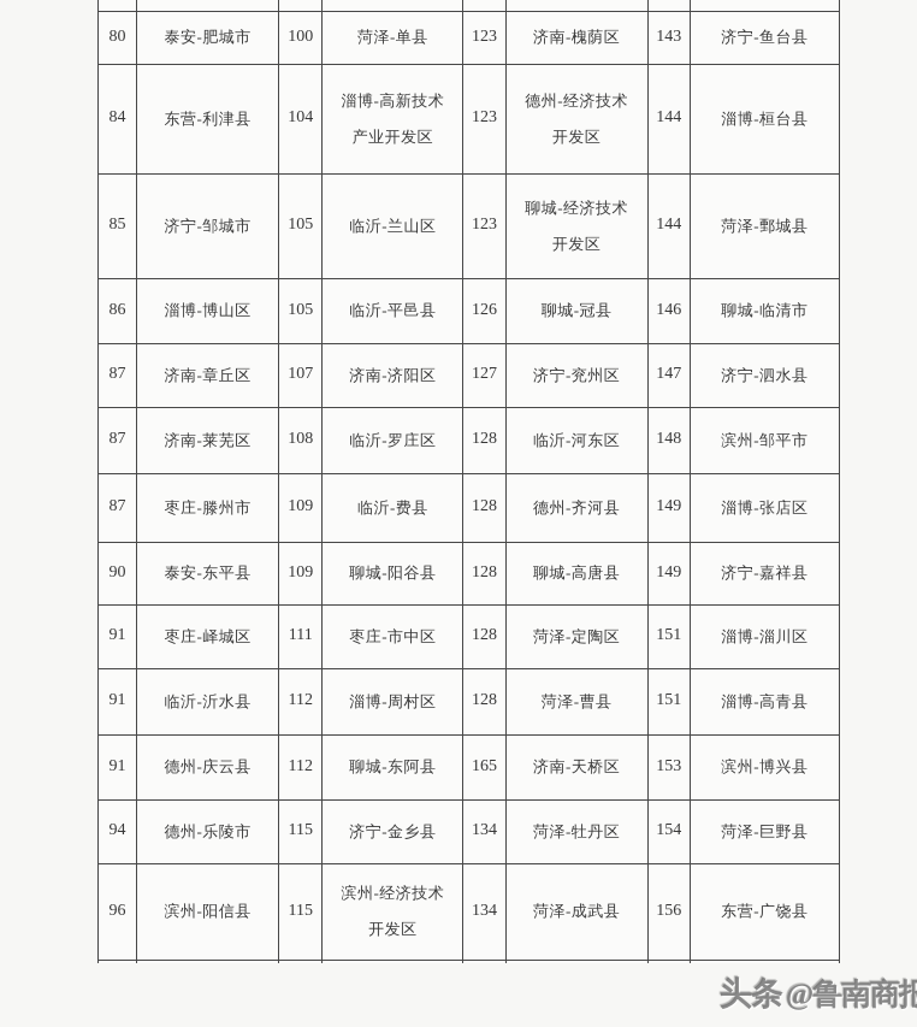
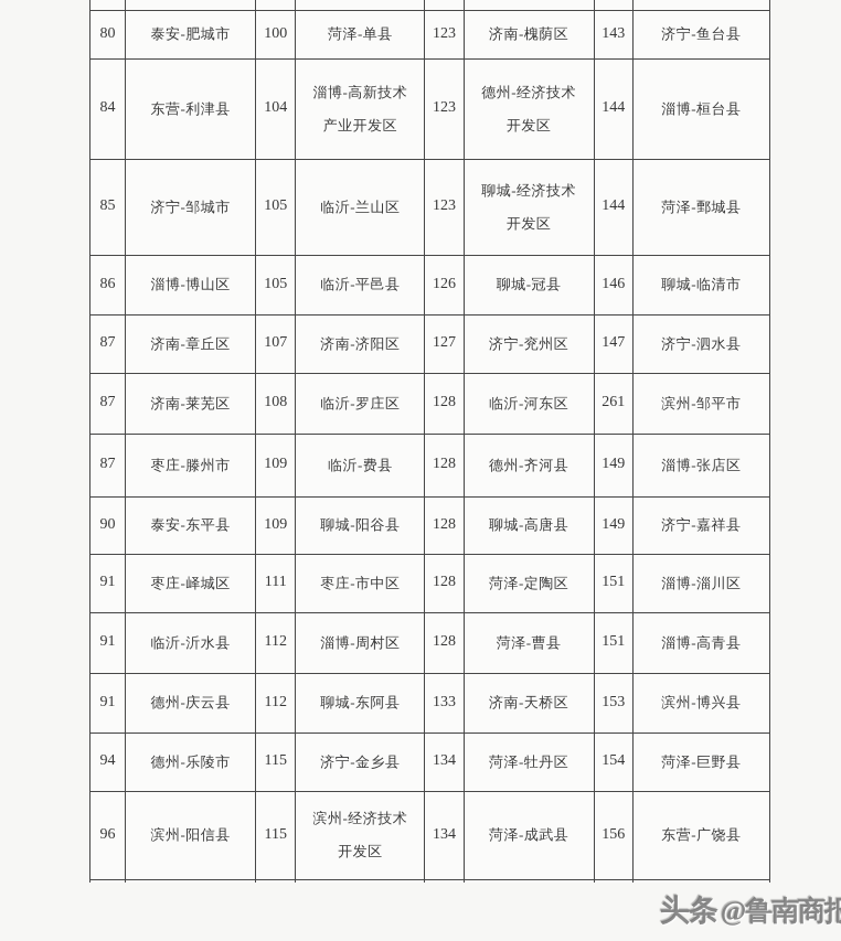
  80	泰安-肥城市	100	菏泽-单县	123	济南-槐荫区	143	济宁-鱼台县
  84	东营-利津县	104	淄博-高新技术 产业开发区	123	德州-经济技术 开发区	144	淄博-桓台县
  85	济宁-邹城市	105	临沂-兰山区	123	聊城-经济技术 开发区	144	菏泽-鄄城县
  86	淄博-博山区	105	临沂-平邑县	126	聊城-冠县	146	聊城-临清市
  87	济南-章丘区	107	济南-济阳区	127	济宁-兖州区	147	济宁-泗水县
- 87	济南-莱芜区	108	临沂-罗庄区	128	临沂-河东区	148	滨州-邹平市
+ 87	济南-莱芜区	108	临沂-罗庄区	128	临沂-河东区	261	滨州-邹平市
  87	枣庄-滕州市	109	临沂-费县	128	德州-齐河县	149	淄博-张店区
  90	泰安-东平县	109	聊城-阳谷县	128	聊城-高唐县	149	济宁-嘉祥县
  91	枣庄-峄城区	111	枣庄-市中区	128	菏泽-定陶区	151	淄博-淄川区
  91	临沂-沂水县	112	淄博-周村区	128	菏泽-曹县	151	淄博-高青县
- 91	德州-庆云县	112	聊城-东阿县	165	济南-天桥区	153	滨州-博兴县
+ 91	德州-庆云县	112	聊城-东阿县	133	济南-天桥区	153	滨州-博兴县
  94	德州-乐陵市	115	济宁-金乡县	134	菏泽-牡丹区	154	菏泽-巨野县
  96	滨州-阳信县	115	滨州-经济技术 开发区	134	菏泽-成武县	156	东营-广饶县
  头条 @鲁南商报
